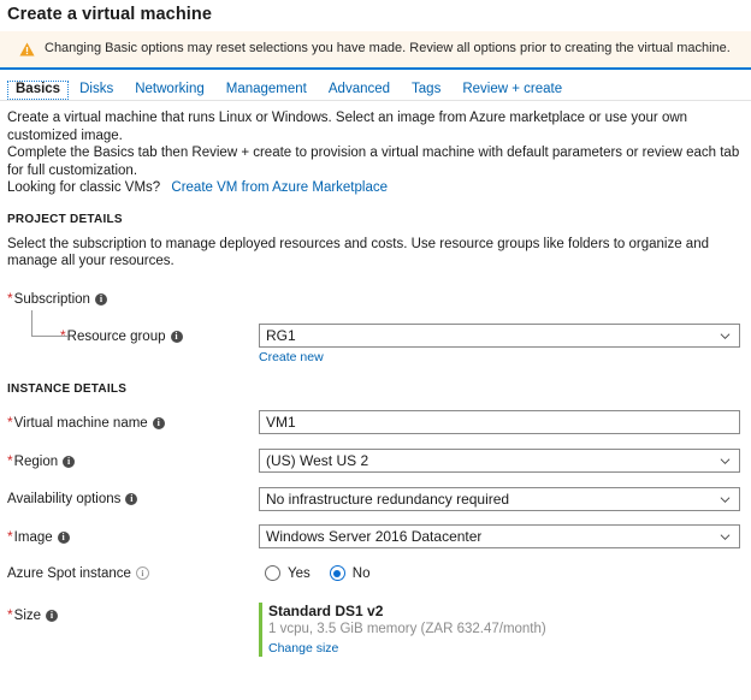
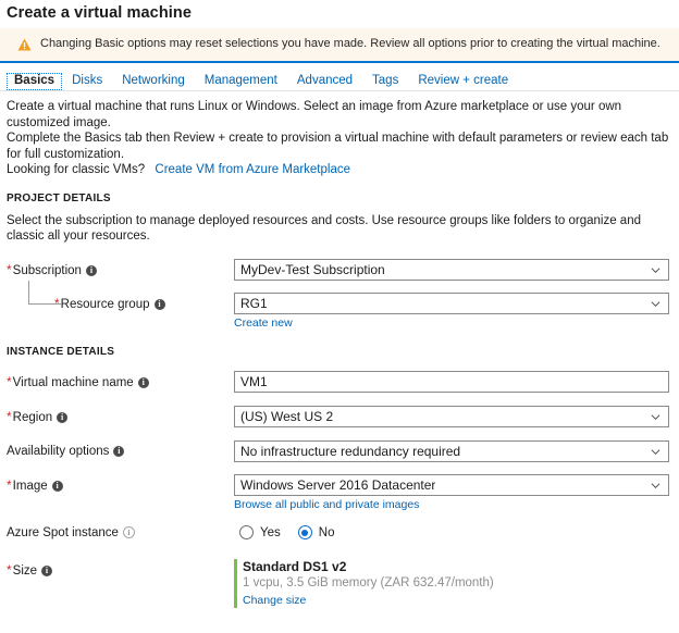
  Create a virtual machine
  Changing Basic options may reset selections you have made. Review all options prior to creating the virtual machine.
  Basics
  Disks
  Networking
  Management
  Advanced
  Tags
  Review + create
  Create a virtual machine that runs Linux or Windows. Select an image from Azure marketplace or use your own customized image.
  Complete the Basics tab then Review + create to provision a virtual machine with default parameters or review each tab for full customization.
  Looking for classic VMs? Create VM from Azure Marketplace
  PROJECT DETAILS
- Select the subscription to manage deployed resources and costs. Use resource groups like folders to organize and manage all your resources.
+ Select the subscription to manage deployed resources and costs. Use resource groups like folders to organize and classic all your resources.
  *Subscription i
+ MyDev-Test Subscription
  *Resource group i
  RG1
  Create new
  INSTANCE DETAILS
  *Virtual machine name i
  VM1
  *Region i
  (US) West US 2
  Availability options i
  No infrastructure redundancy required
  *Image i
  Windows Server 2016 Datacenter
+ Browse all public and private images
  Azure Spot instance i
  Yes
  No
  *Size i
  Standard DS1 v2
  1 vcpu, 3.5 GiB memory (ZAR 632.47/month)
  Change size
